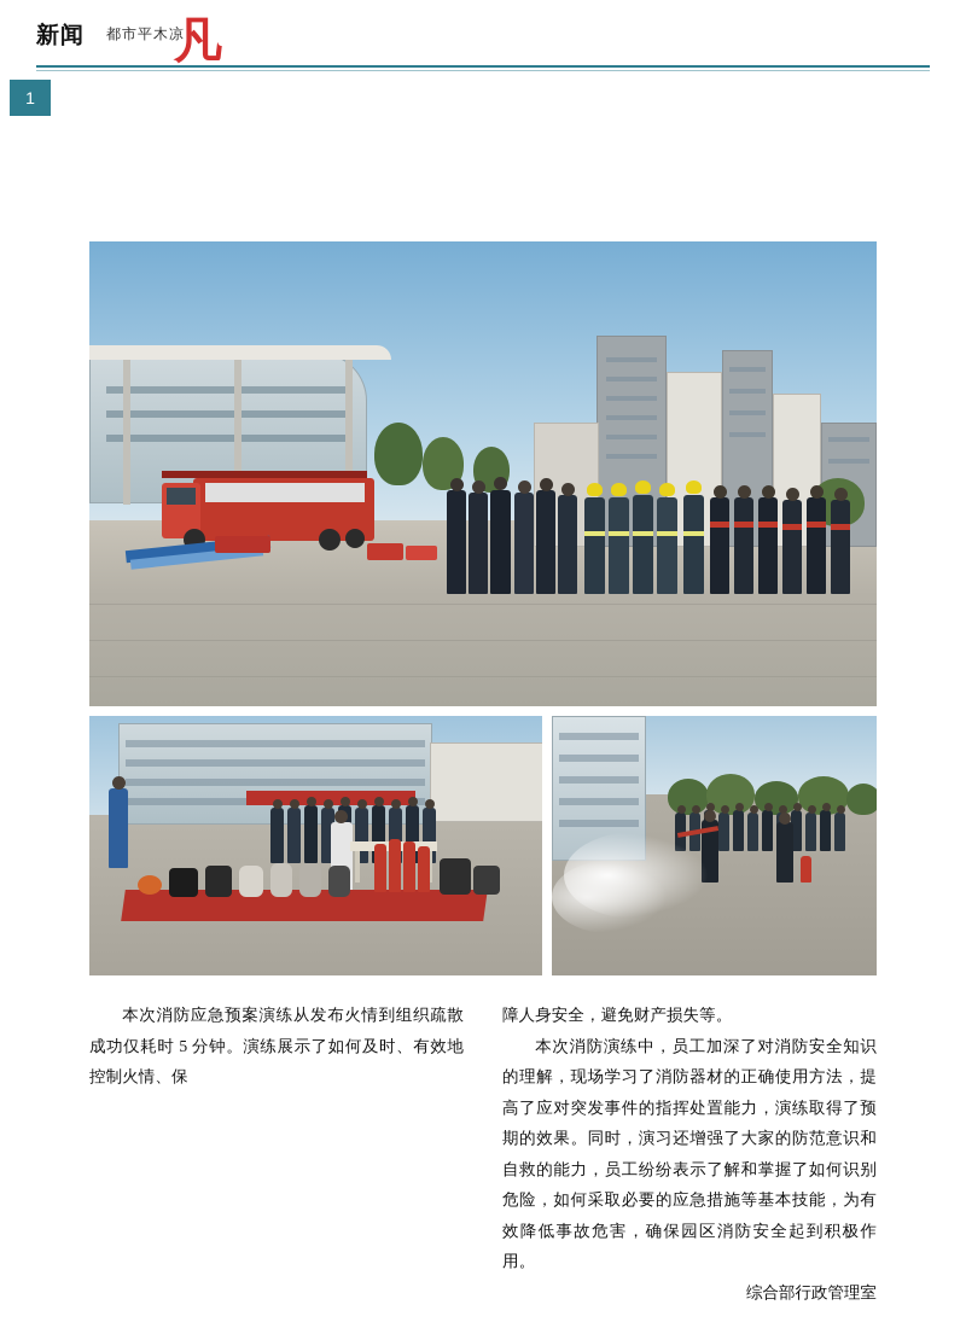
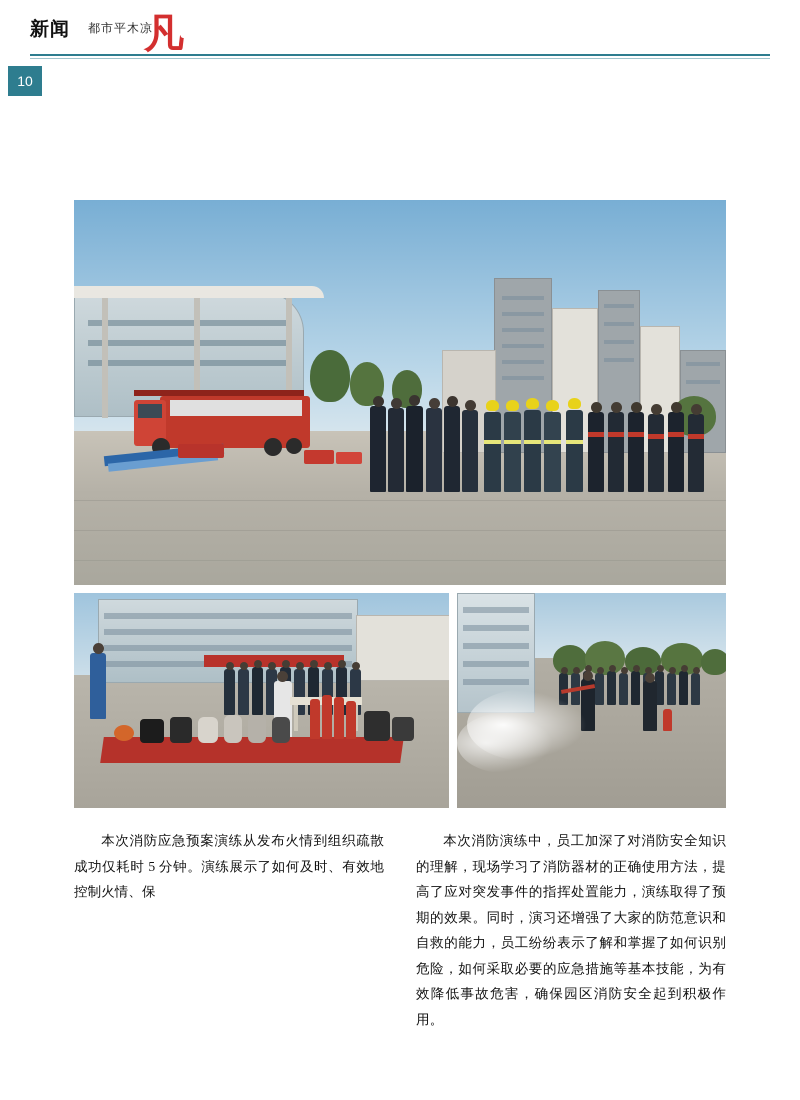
  新闻
  都市平木凉
  凡
- 1
+ 10
  本次消防应急预案演练从发布火情到组织疏散成功仅耗时 5 分钟。演练展示了如何及时、有效地控制火情、保
- 障人身安全，避免财产损失等。
  本次消防演练中，员工加深了对消防安全知识的理解，现场学习了消防器材的正确使用方法，提高了应对突发事件的指挥处置能力，演练取得了预期的效果。同时，演习还增强了大家的防范意识和自救的能力，员工纷纷表示了解和掌握了如何识别危险，如何采取必要的应急措施等基本技能，为有效降低事故危害，确保园区消防安全起到积极作用。
- 综合部行政管理室
